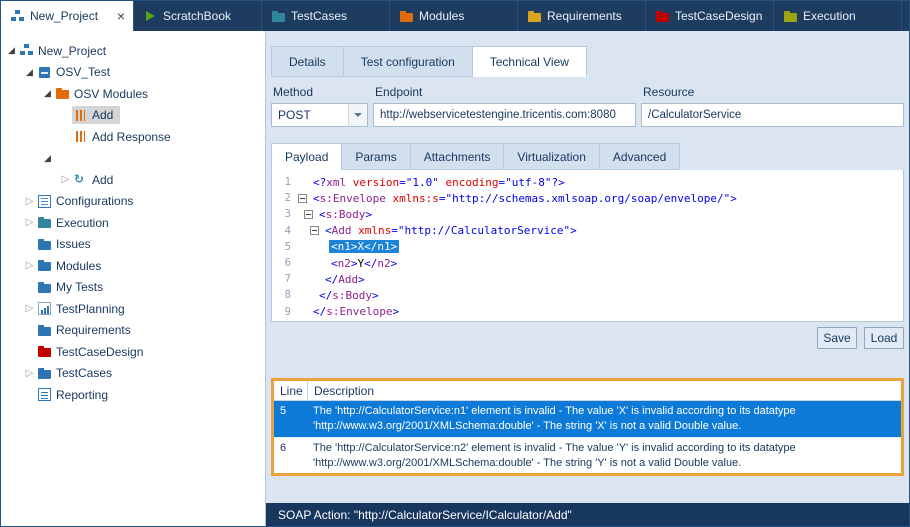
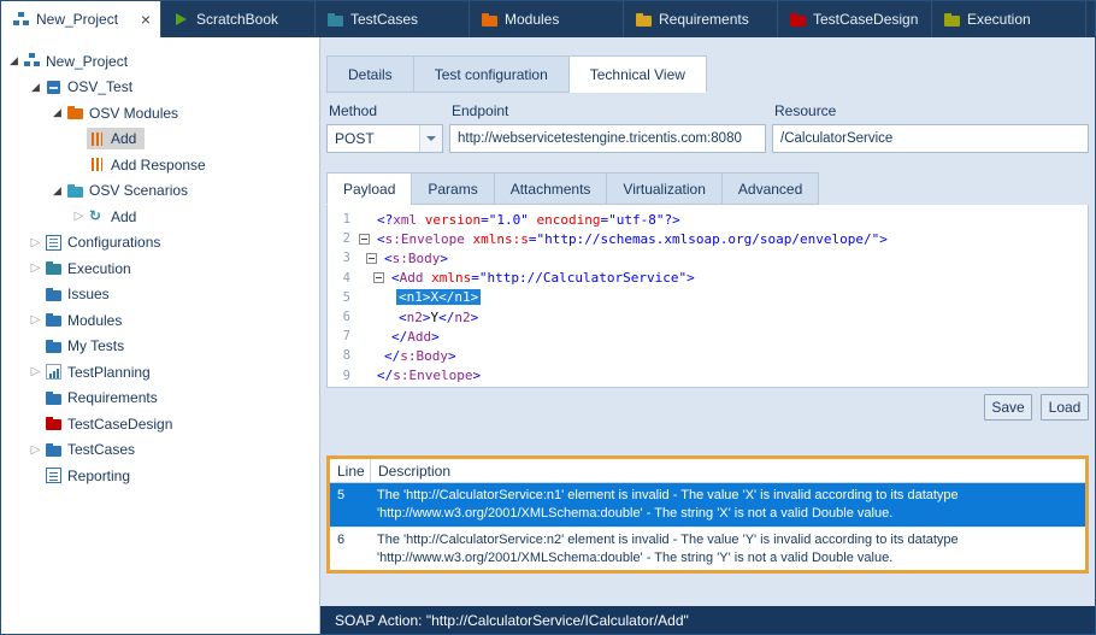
  New_Project
  ×
  ScratchBook
  TestCases
  Modules
  Requirements
  TestCaseDesign
  Execution
  ◢
  New_Project
  ◢
  OSV_Test
  ◢
  OSV Modules
  Add
  Add Response
  ◢
+ OSV Scenarios
  ▷
  Add
  ▷
  Configurations
  ▷
  Execution
  Issues
  ▷
  Modules
  My Tests
  ▷
  TestPlanning
  Requirements
  TestCaseDesign
  ▷
  TestCases
  Reporting
  Details
  Test configuration
  Technical View
  Method
  POST
  Endpoint
  http://webservicetestengine.tricentis.com:8080
  Resource
  /CalculatorService
  Payload
  Params
  Attachments
  Virtualization
  Advanced
  1
  <?xml version="1.0" encoding="utf-8"?>
  2
  <s:Envelope xmlns:s="http://schemas.xmlsoap.org/soap/envelope/">
  3
  <s:Body>
  4
  <Add xmlns="http://CalculatorService">
  5
  <n1>X</n1>
  6
  <n2>Y</n2>
  7
  </Add>
  8
  </s:Body>
  9
  </s:Envelope>
  Save
  Load
  Line
  Description
  5
  The 'http://CalculatorService:n1' element is invalid - The value 'X' is invalid according to its datatype 'http://www.w3.org/2001/XMLSchema:double' - The string 'X' is not a valid Double value.
  6
  The 'http://CalculatorService:n2' element is invalid - The value 'Y' is invalid according to its datatype 'http://www.w3.org/2001/XMLSchema:double' - The string 'Y' is not a valid Double value.
  SOAP Action: "http://CalculatorService/ICalculator/Add"
